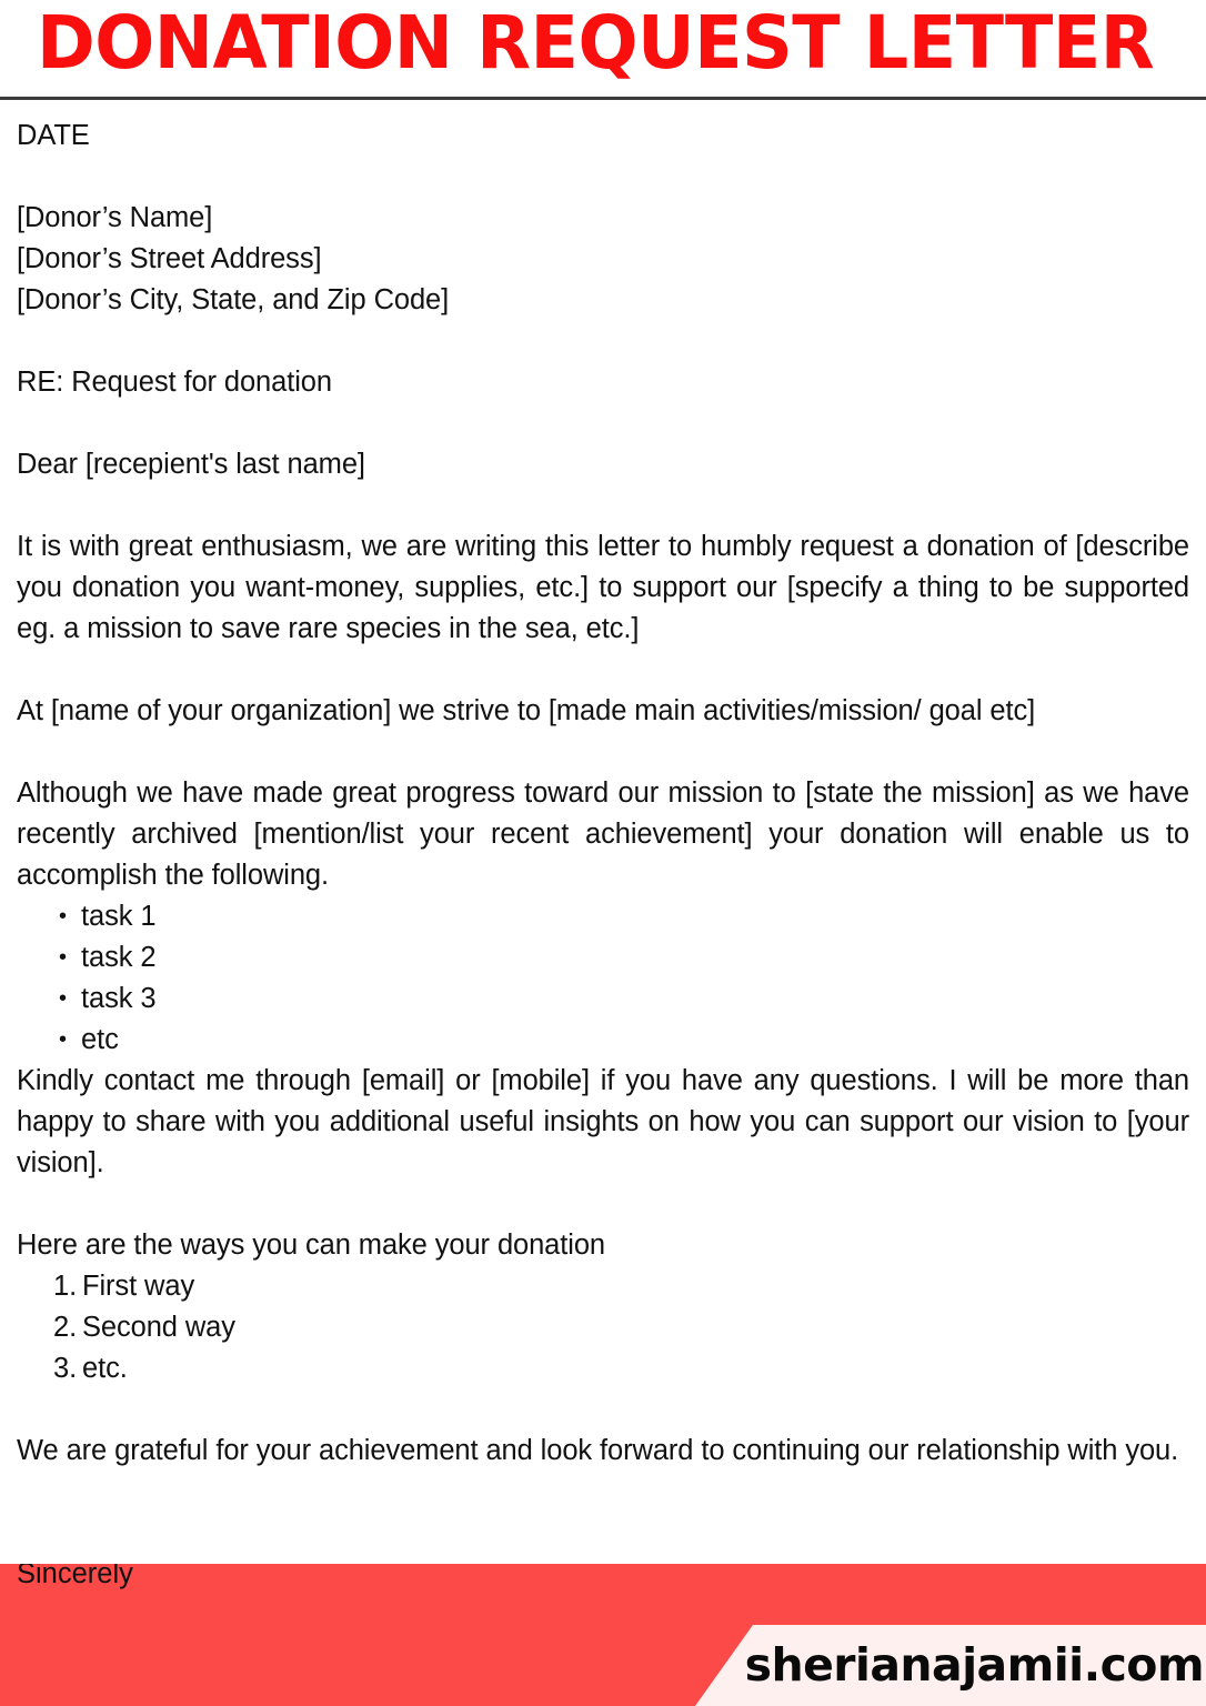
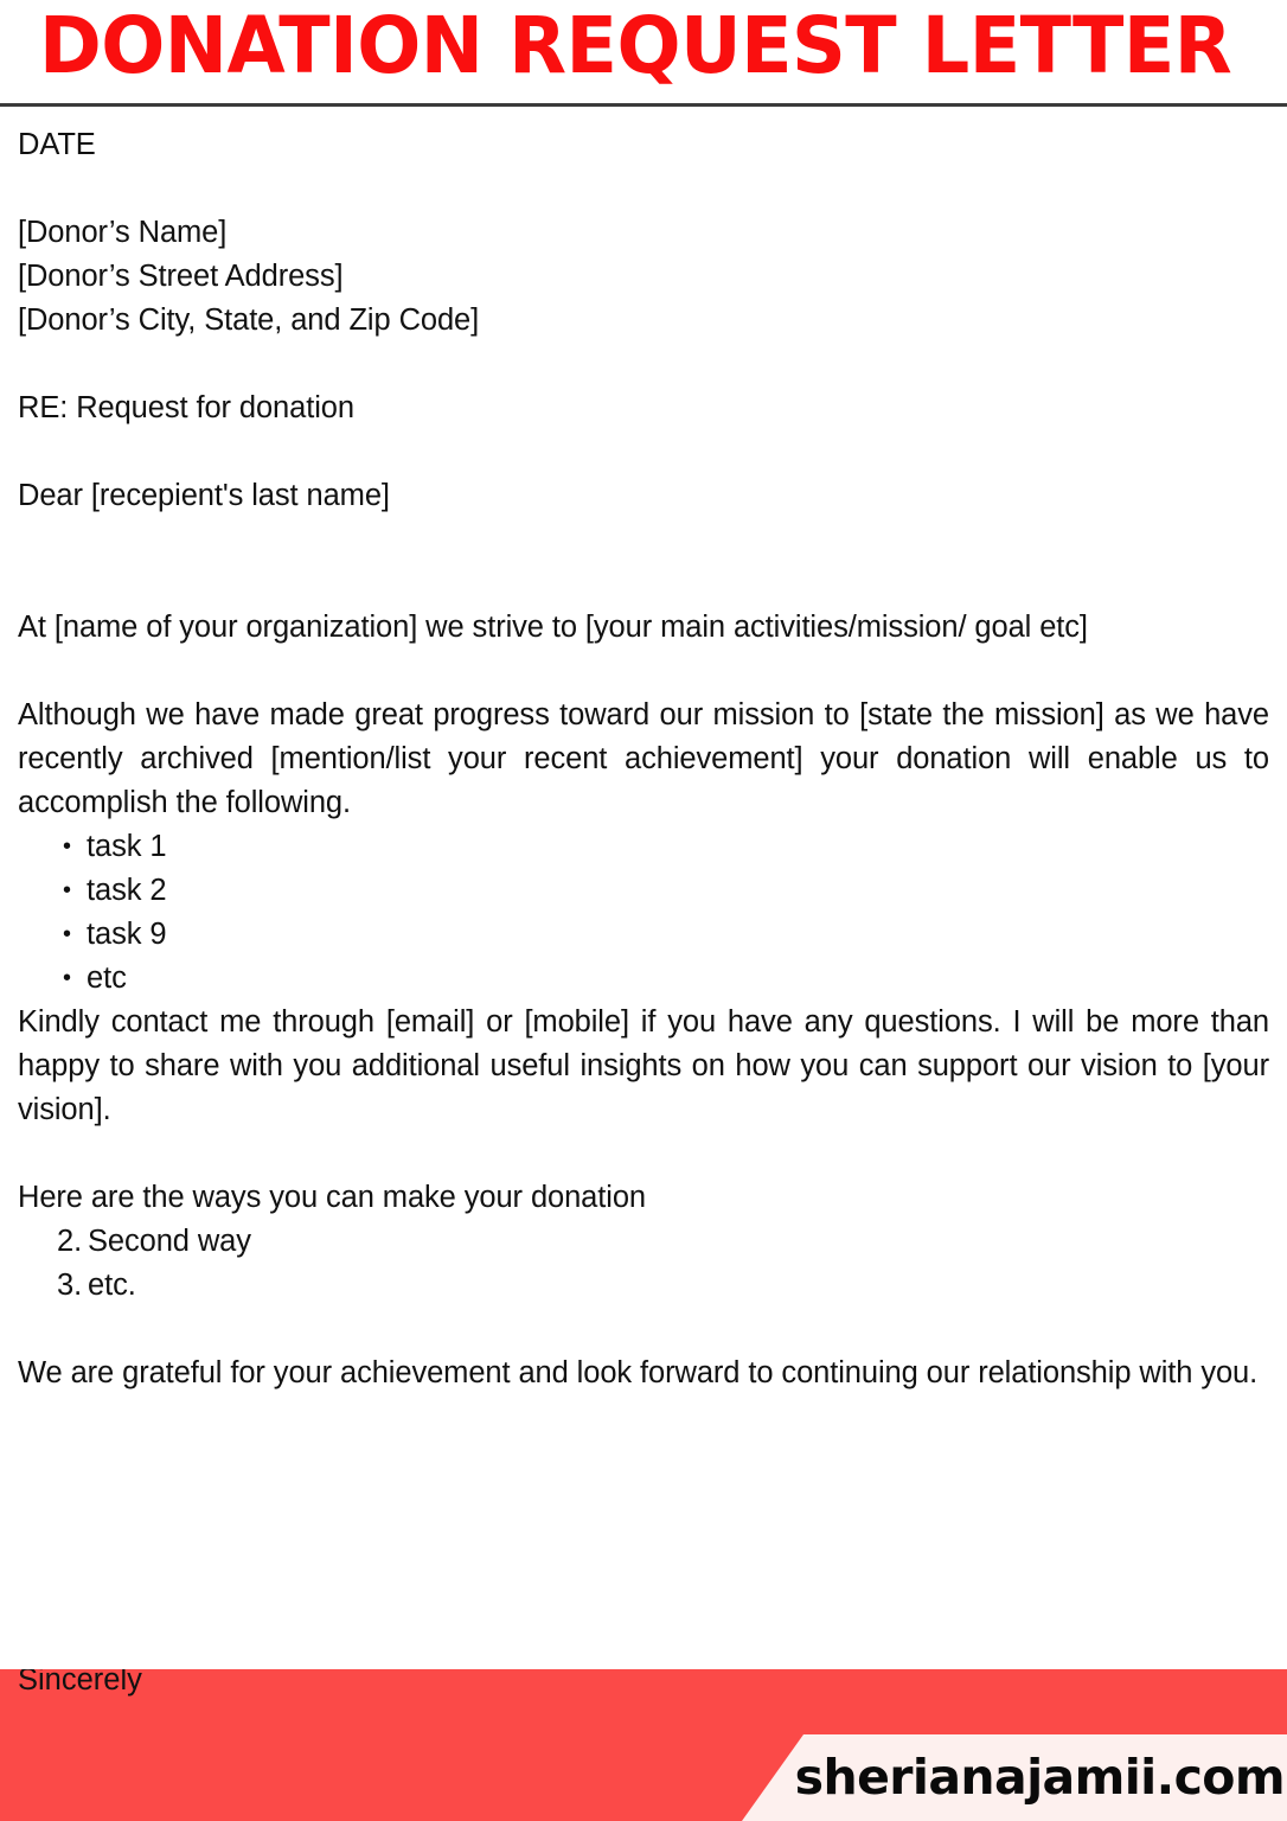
  DONATION REQUEST LETTER
  DATE
  [Donor’s Name]
  [Donor’s Street Address]
  [Donor’s City, State, and Zip Code]
  RE: Request for donation
  Dear [recepient's last name]
- It is with great enthusiasm, we are writing this letter to humbly request a donation of [describe you donation you want-money, supplies, etc.] to support our [specify a thing to be supported eg. a mission to save rare species in the sea, etc.]
- At [name of your organization] we strive to [made main activities/mission/ goal etc]
+ At [name of your organization] we strive to [your main activities/mission/ goal etc]
  Although we have made great progress toward our mission to [state the mission] as we have recently archived [mention/list your recent achievement] your donation will enable us to accomplish the following.
  •
  task 1
  •
  task 2
  •
- task 3
+ task 9
  •
  etc
  Kindly contact me through [email] or [mobile] if you have any questions. I will be more than happy to share with you additional useful insights on how you can support our vision to [your vision].
  Here are the ways you can make your donation
- 1.
- First way
  2.
  Second way
  3.
  etc.
  We are grateful for your achievement and look forward to continuing our relationship with you.
  Sincerely
  sherianajamii.com
